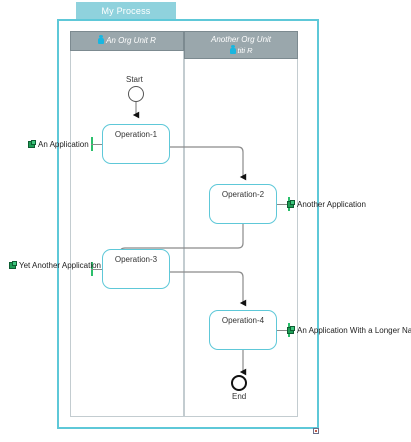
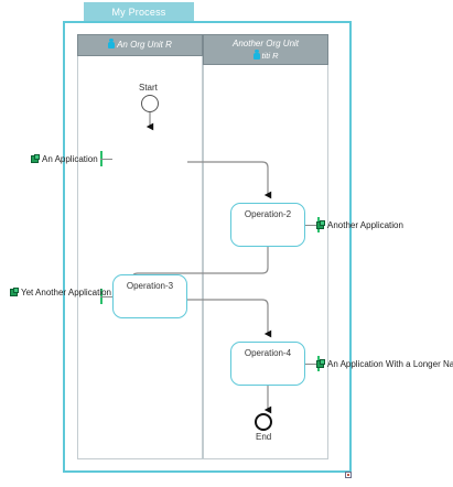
  My Process
  An Org Unit R
  Another Org Unit
  titi R
  Start
- Operation-1
  Operation-2
  Operation-3
  Operation-4
  End
  An Application
  Another Application
  Yet Another Application
  An Application With a Longer Na
